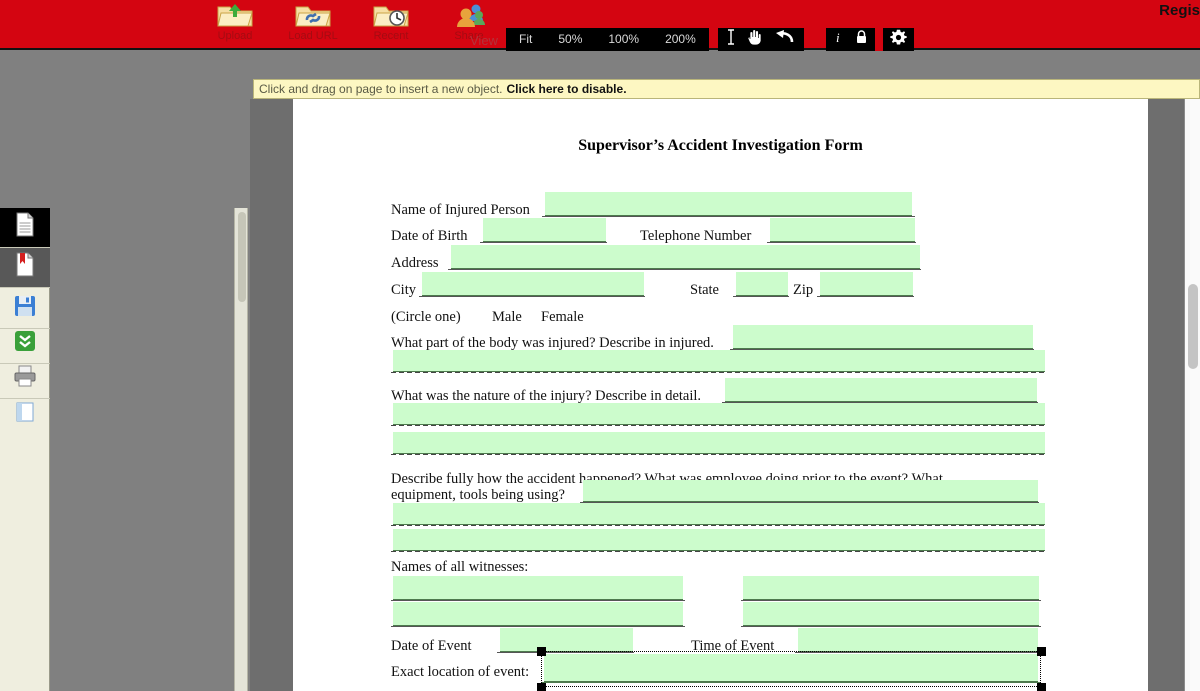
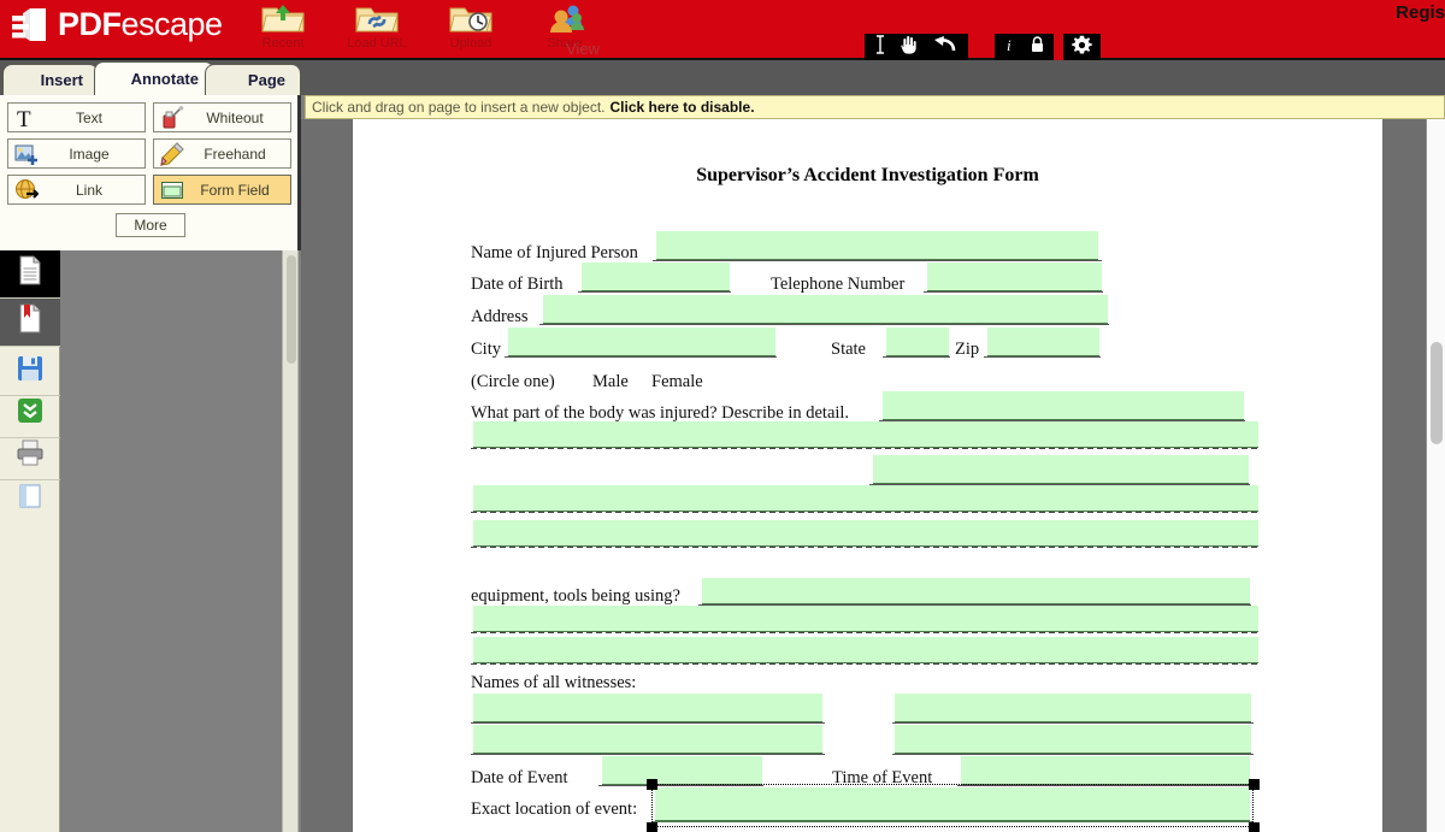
+ PDFescape
- Upload
+ Recent
  Load URL
- Recent
+ Upload
  Share
  View
- Fit
- 50%
- 100%
- 200%
  i
  Regis
+ Insert
+ Annotate
+ Page
+ T
+ Text
+ Whiteout
+ Image
+ Freehand
+ Link
+ Form Field
+ More
  Click and drag on page to insert a new object.
  Click here to disable.
  Supervisor’s Accident Investigation Form
  Name of Injured Person
  Date of Birth
  Telephone Number
  Address
  City
  State
  Zip
  (Circle one)
  Male
  Female
- What part of the body was injured? Describe in injured.
+ What part of the body was injured? Describe in detail.
- What was the nature of the injury? Describe in detail.
- Describe fully how the accident happened? What was employee doing prior to the event? What
  equipment, tools being using?
  Names of all witnesses:
  Date of Event
  Time of Event
  Exact location of event:
